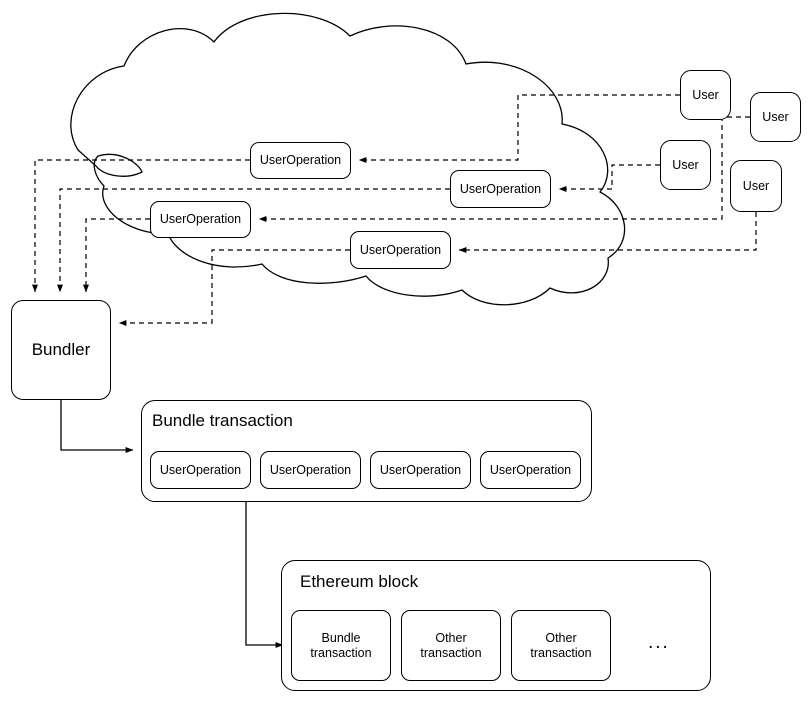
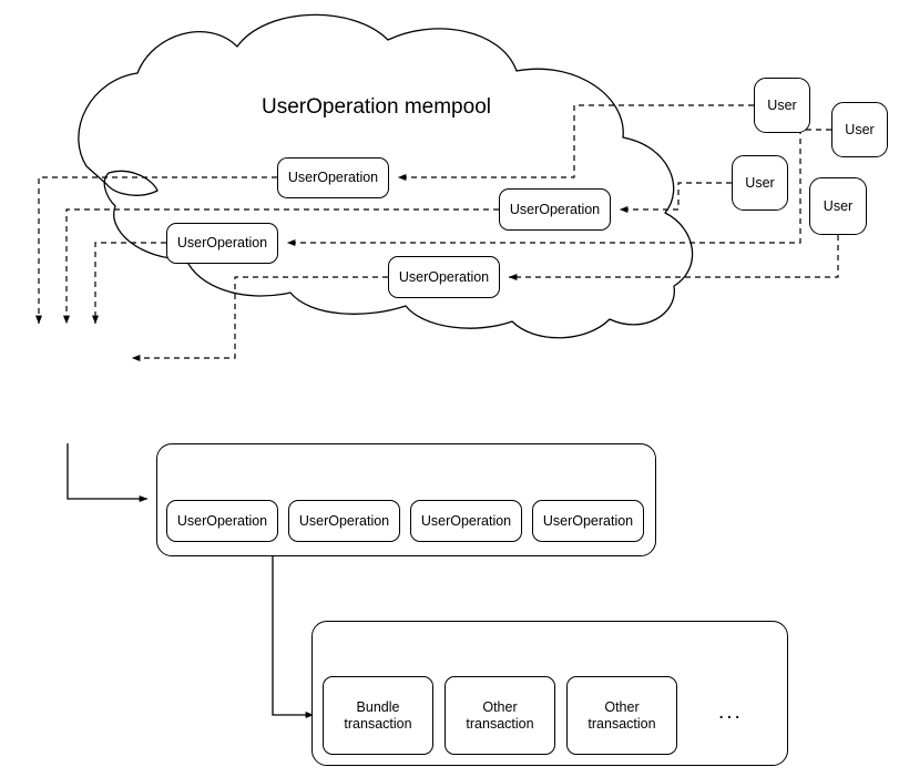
+ UserOperation mempool
  UserOperation
  UserOperation
  UserOperation
  UserOperation
  User
  User
  User
  User
- Bundler
- Bundle transaction
  UserOperation
  UserOperation
  UserOperation
  UserOperation
- Ethereum block
  Bundle
  transaction
  Other
  transaction
  Other
  transaction
  ...
